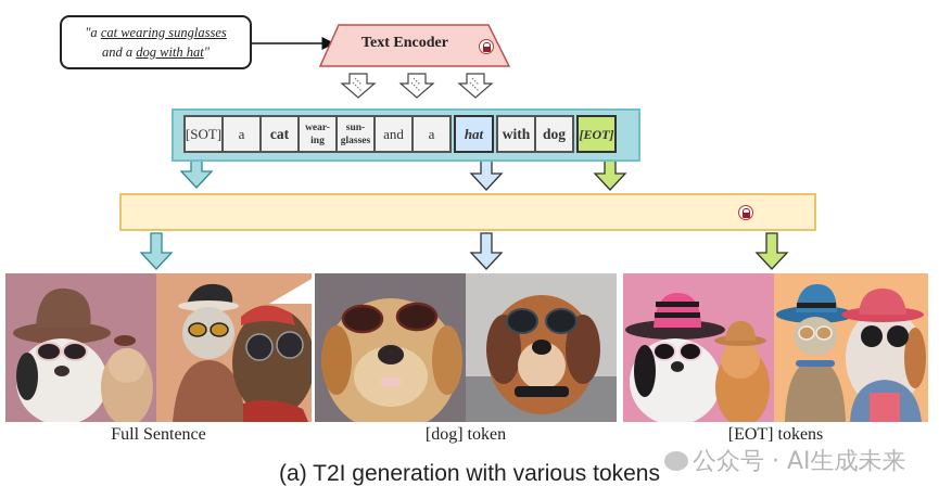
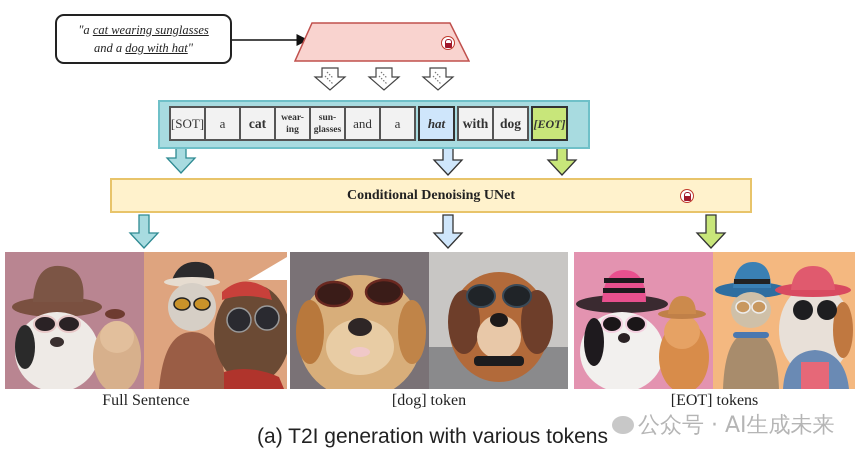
  "a cat wearing sunglasses
  and a dog with hat"
- Text Encoder
  [SOT]
  a
  cat
  wear-
  ing
  sun-
  glasses
  and
  a
  hat
  with
  dog
  [EOT]
+ Conditional Denoising UNet
  Full Sentence
  [dog] token
  [EOT] tokens
  公众号 · AI生成未来
  (a) T2I generation with various tokens
